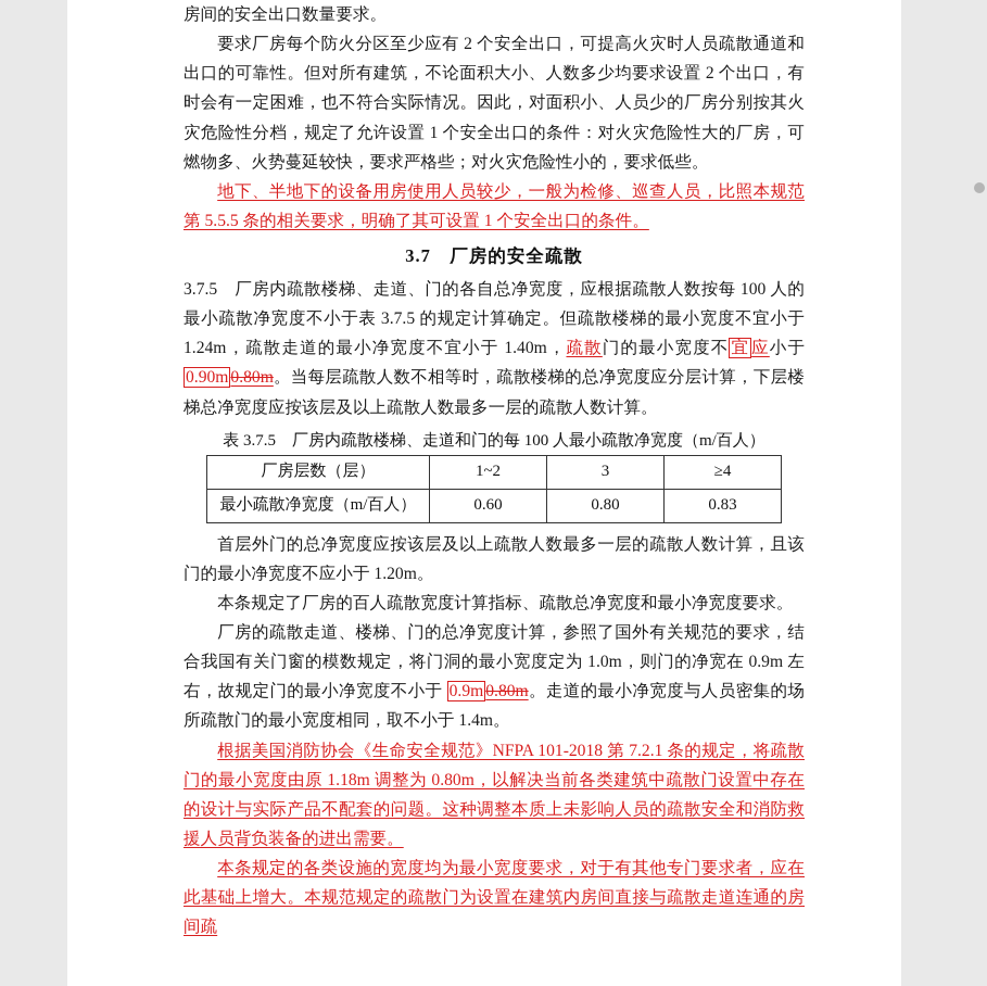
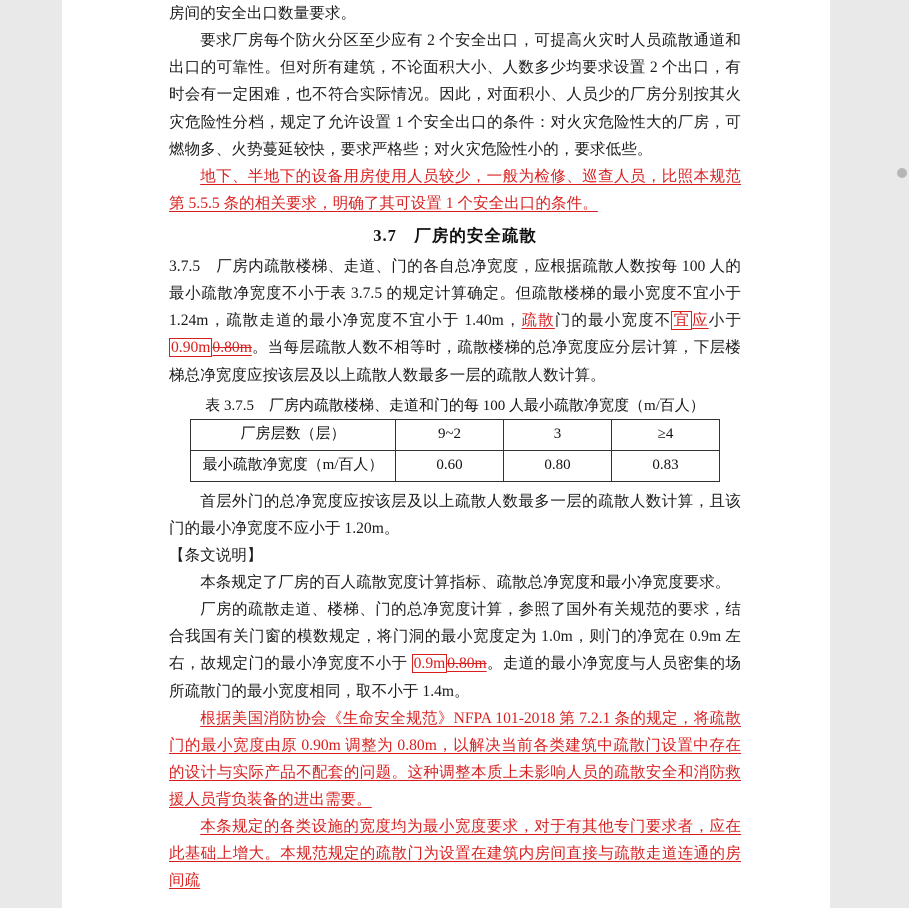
  房间的安全出口数量要求。
  要求厂房每个防火分区至少应有 2 个安全出口，可提高火灾时人员疏散通道和出口的可靠性。但对所有建筑，不论面积大小、人数多少均要求设置 2 个出口，有时会有一定困难，也不符合实际情况。因此，对面积小、人员少的厂房分别按其火灾危险性分档，规定了允许设置 1 个安全出口的条件：对火灾危险性大的厂房，可燃物多、火势蔓延较快，要求严格些；对火灾危险性小的，要求低些。
  地下、半地下的设备用房使用人员较少，一般为检修、巡查人员，比照本规范第 5.5.5 条的相关要求，明确了其可设置 1 个安全出口的条件。
  3.7 厂房的安全疏散
  3.7.5 厂房内疏散楼梯、走道、门的各自总净宽度，应根据疏散人数按每 100 人的最小疏散净宽度不小于表 3.7.5 的规定计算确定。但疏散楼梯的最小宽度不宜小于 1.24m，疏散走道的最小净宽度不宜小于 1.40m，疏散门的最小宽度不宜应小于 0.90m0.80m。当每层疏散人数不相等时，疏散楼梯的总净宽度应分层计算，下层楼梯总净宽度应按该层及以上疏散人数最多一层的疏散人数计算。
  表 3.7.5 厂房内疏散楼梯、走道和门的每 100 人最小疏散净宽度（m/百人）
- 厂房层数（层）	1~2	3	≥4
+ 厂房层数（层）	9~2	3	≥4
  最小疏散净宽度（m/百人）	0.60	0.80	0.83
  首层外门的总净宽度应按该层及以上疏散人数最多一层的疏散人数计算，且该门的最小净宽度不应小于 1.20m。
+ 【条文说明】
  本条规定了厂房的百人疏散宽度计算指标、疏散总净宽度和最小净宽度要求。
  厂房的疏散走道、楼梯、门的总净宽度计算，参照了国外有关规范的要求，结合我国有关门窗的模数规定，将门洞的最小宽度定为 1.0m，则门的净宽在 0.9m 左右，故规定门的最小净宽度不小于 0.9m0.80m。走道的最小净宽度与人员密集的场所疏散门的最小宽度相同，取不小于 1.4m。
- 根据美国消防协会《生命安全规范》NFPA 101-2018 第 7.2.1 条的规定，将疏散门的最小宽度由原 1.18m 调整为 0.80m，以解决当前各类建筑中疏散门设置中存在的设计与实际产品不配套的问题。这种调整本质上未影响人员的疏散安全和消防救援人员背负装备的进出需要。
+ 根据美国消防协会《生命安全规范》NFPA 101-2018 第 7.2.1 条的规定，将疏散门的最小宽度由原 0.90m 调整为 0.80m，以解决当前各类建筑中疏散门设置中存在的设计与实际产品不配套的问题。这种调整本质上未影响人员的疏散安全和消防救援人员背负装备的进出需要。
  本条规定的各类设施的宽度均为最小宽度要求，对于有其他专门要求者，应在此基础上增大。本规范规定的疏散门为设置在建筑内房间直接与疏散走道连通的房间疏
